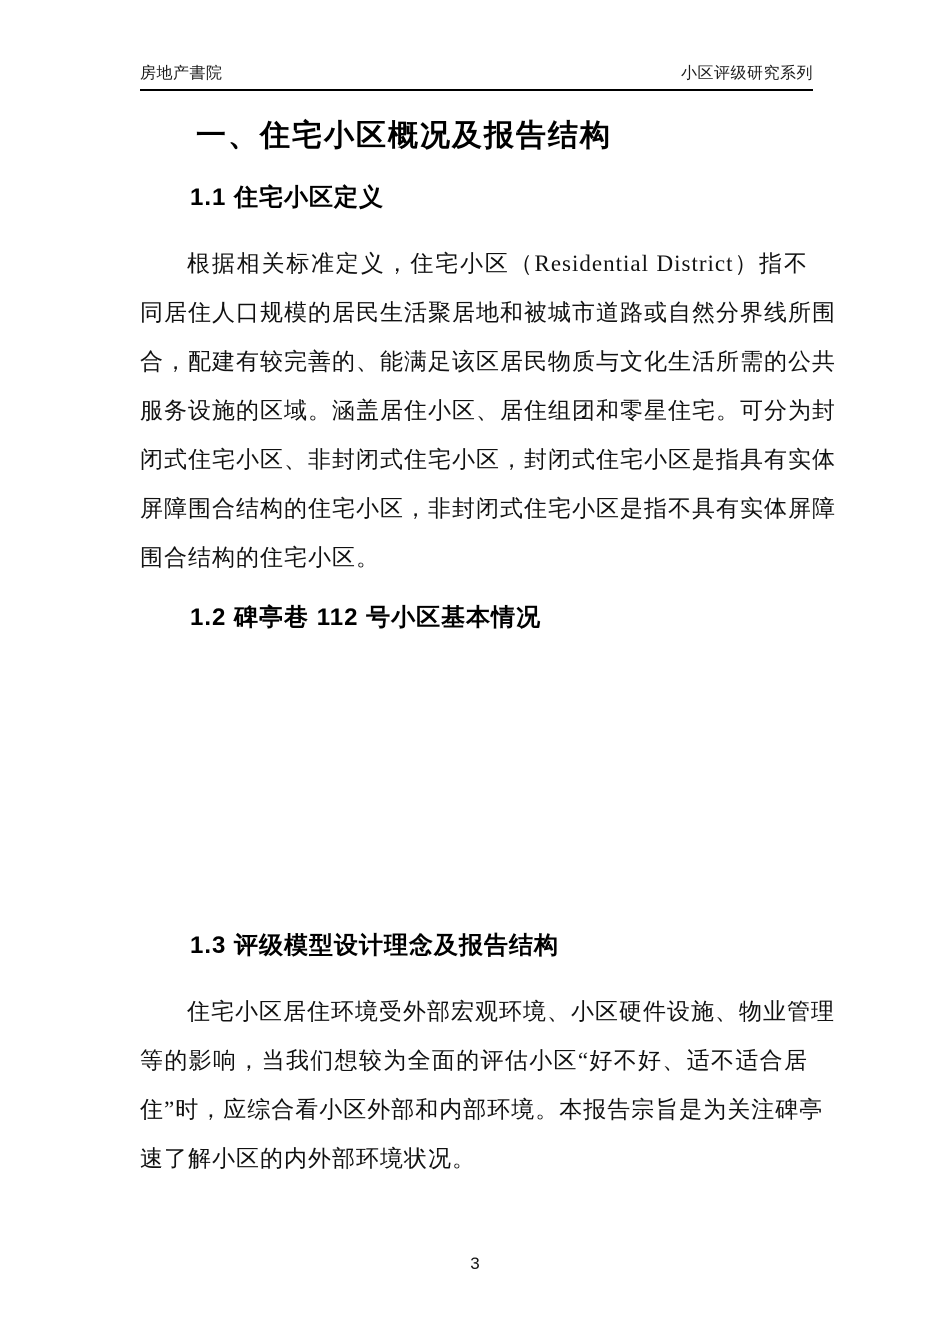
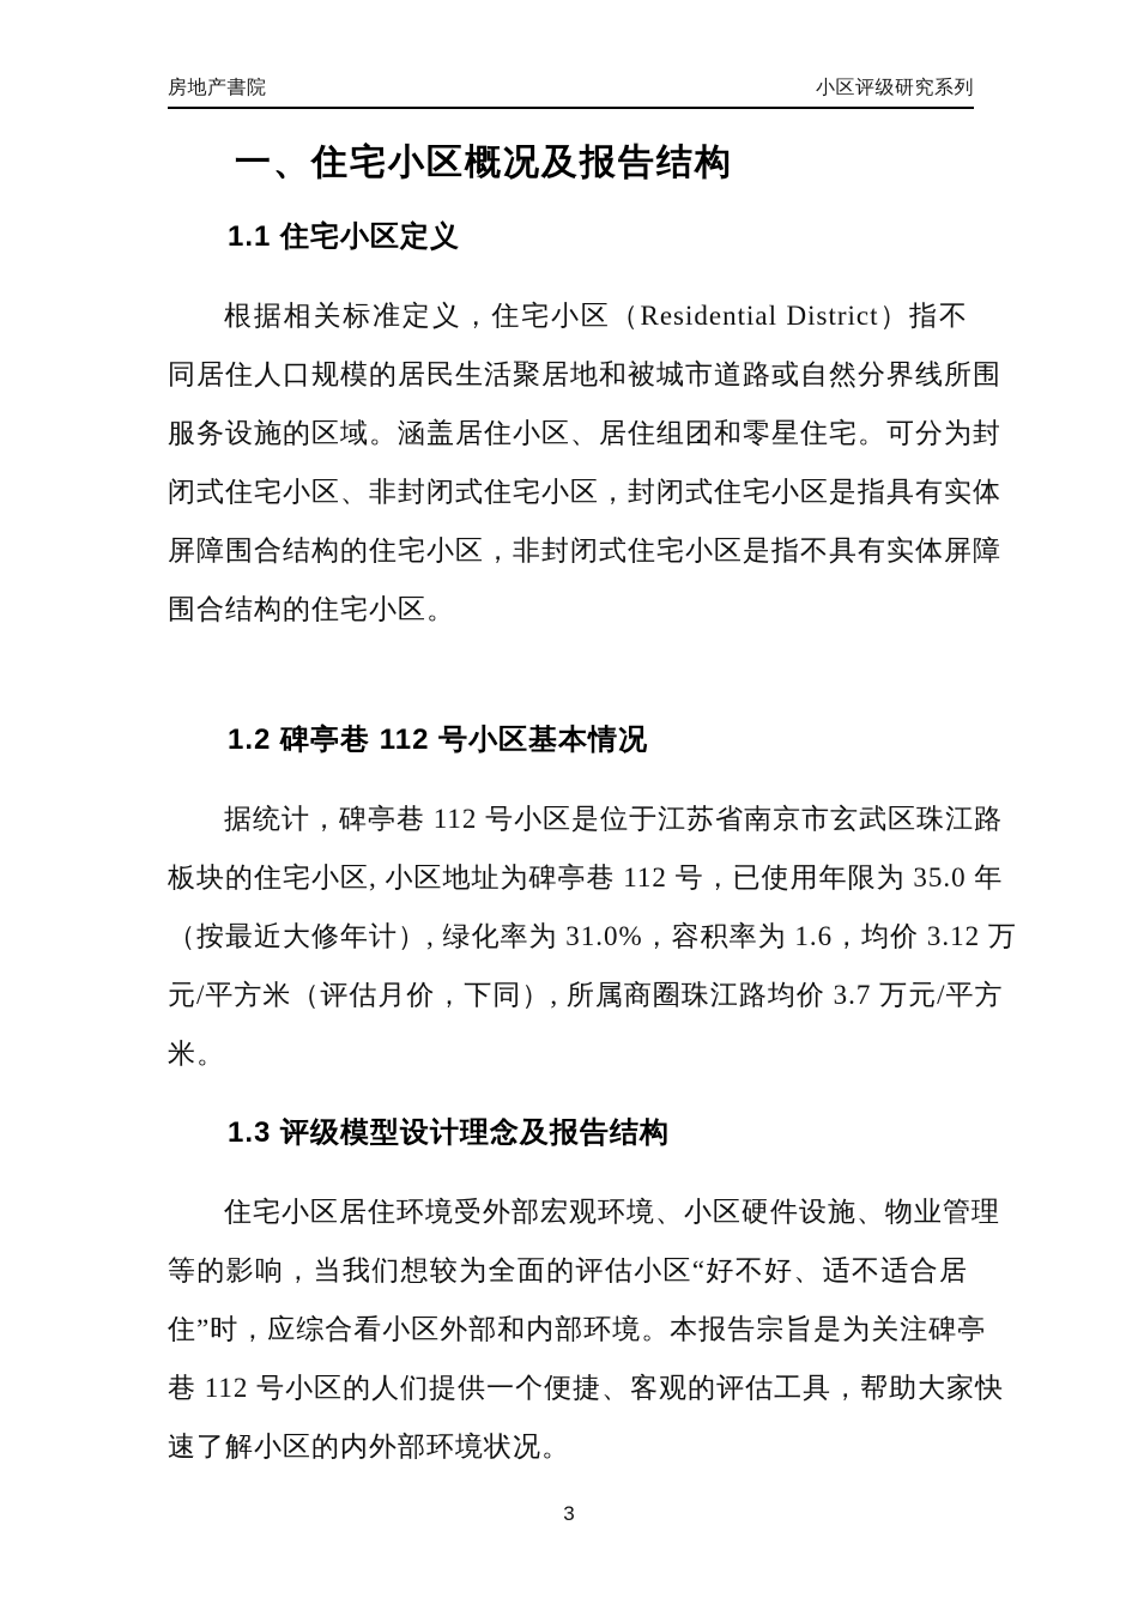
  房地产書院
  小区评级研究系列
  一、住宅小区概况及报告结构
  1.1 住宅小区定义
  根据相关标准定义，住宅小区（Residential District）指不
  同居住人口规模的居民生活聚居地和被城市道路或自然分界线所围
- 合，配建有较完善的、能满足该区居民物质与文化生活所需的公共
  服务设施的区域。涵盖居住小区、居住组团和零星住宅。可分为封
  闭式住宅小区、非封闭式住宅小区，封闭式住宅小区是指具有实体
  屏障围合结构的住宅小区，非封闭式住宅小区是指不具有实体屏障
  围合结构的住宅小区。
  1.2 碑亭巷 112 号小区基本情况
+ 据统计，碑亭巷 112 号小区是位于江苏省南京市玄武区珠江路
+ 板块的住宅小区, 小区地址为碑亭巷 112 号，已使用年限为 35.0 年
+ （按最近大修年计）, 绿化率为 31.0%，容积率为 1.6，均价 3.12 万
+ 元/平方米（评估月价，下同）, 所属商圈珠江路均价 3.7 万元/平方
+ 米。
  1.3 评级模型设计理念及报告结构
  住宅小区居住环境受外部宏观环境、小区硬件设施、物业管理
  等的影响，当我们想较为全面的评估小区“好不好、适不适合居
  住”时，应综合看小区外部和内部环境。本报告宗旨是为关注碑亭
+ 巷 112 号小区的人们提供一个便捷、客观的评估工具，帮助大家快
  速了解小区的内外部环境状况。
  3
